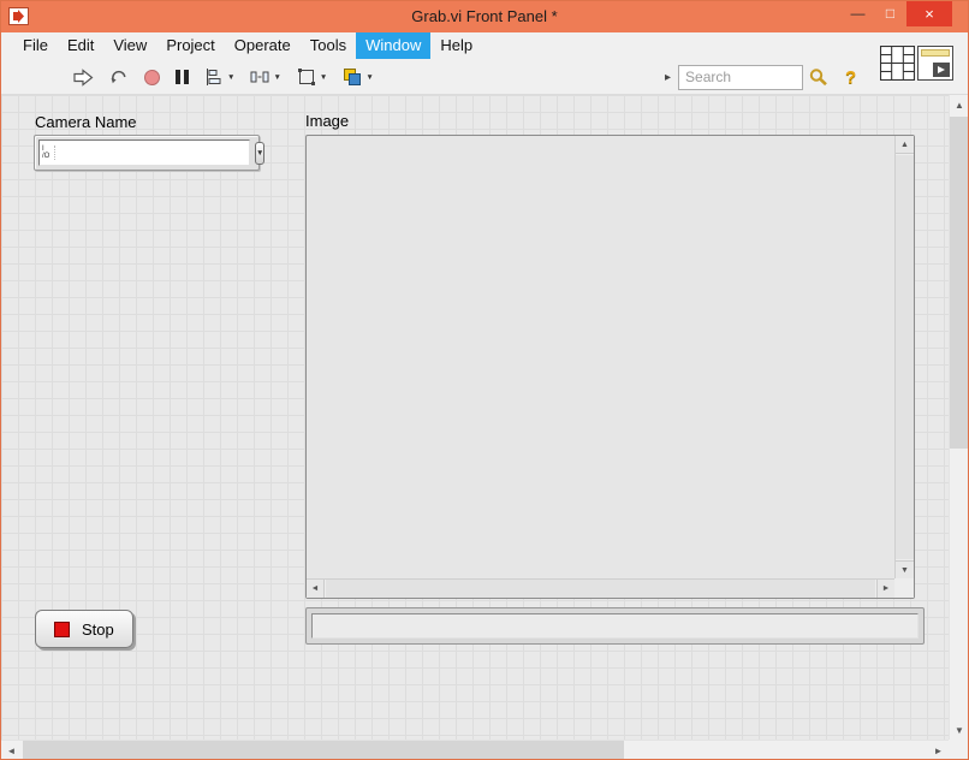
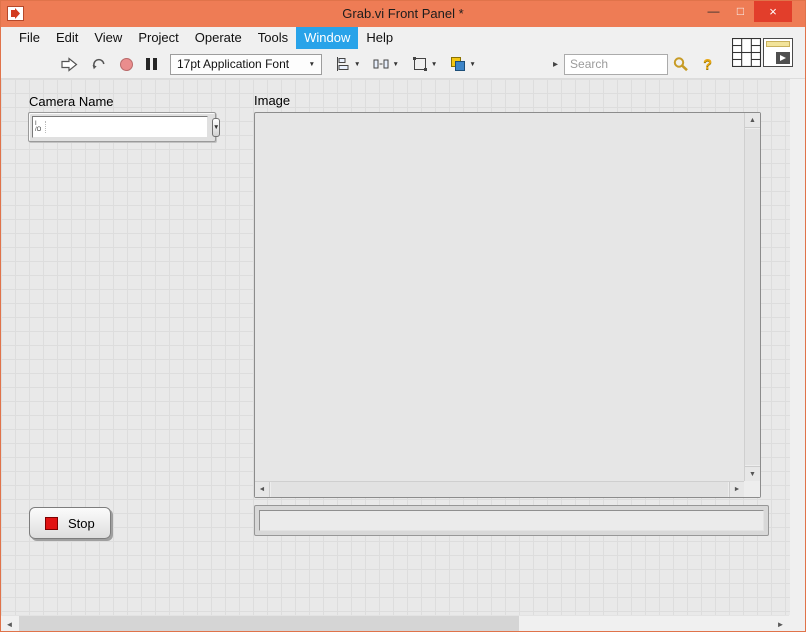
  Grab.vi Front Panel *
  —
  □
  ×
  File
  Edit
  View
  Project
  Operate
  Tools
  Window
  Help
+ 17pt Application Font
  ▸
  Search
  ?
  Camera Name
  Image
  Stop
- ▲
- ▼
  ◄
  ►
